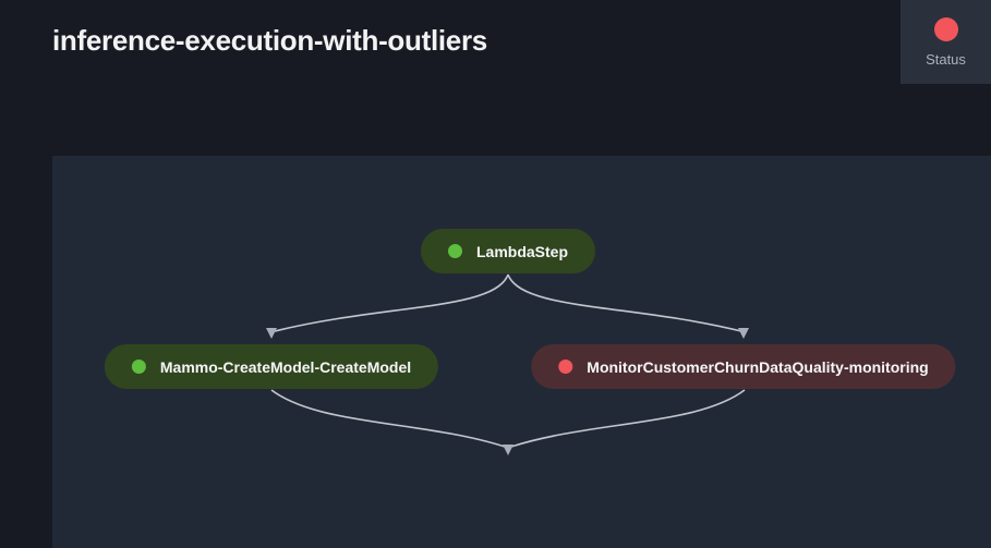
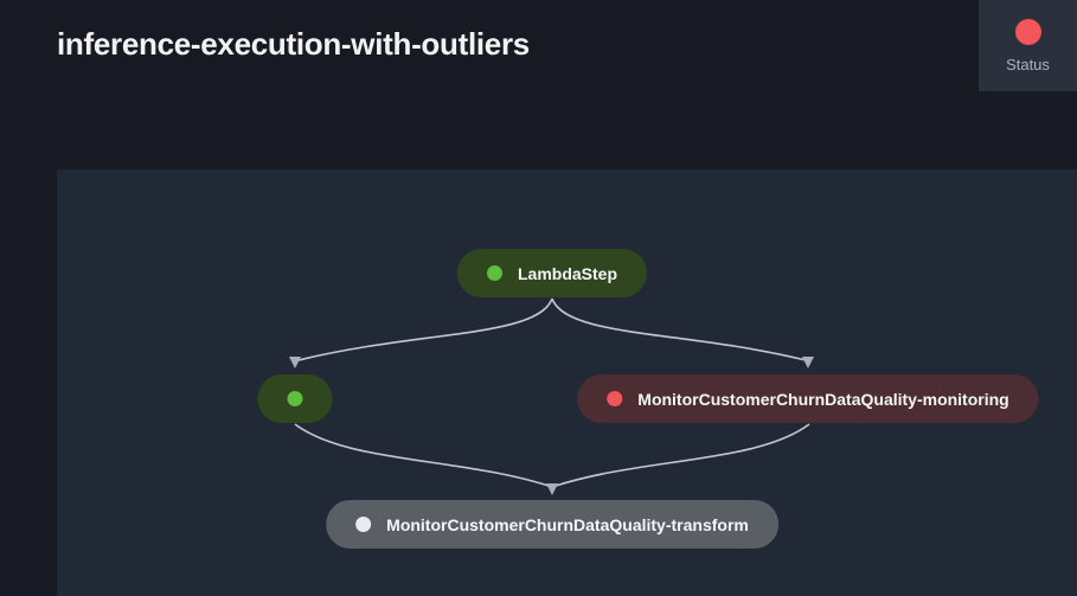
  inference-execution-with-outliers
  Status
  LambdaStep
- Mammo-CreateModel-CreateModel
  MonitorCustomerChurnDataQuality-monitoring
+ MonitorCustomerChurnDataQuality-transform
